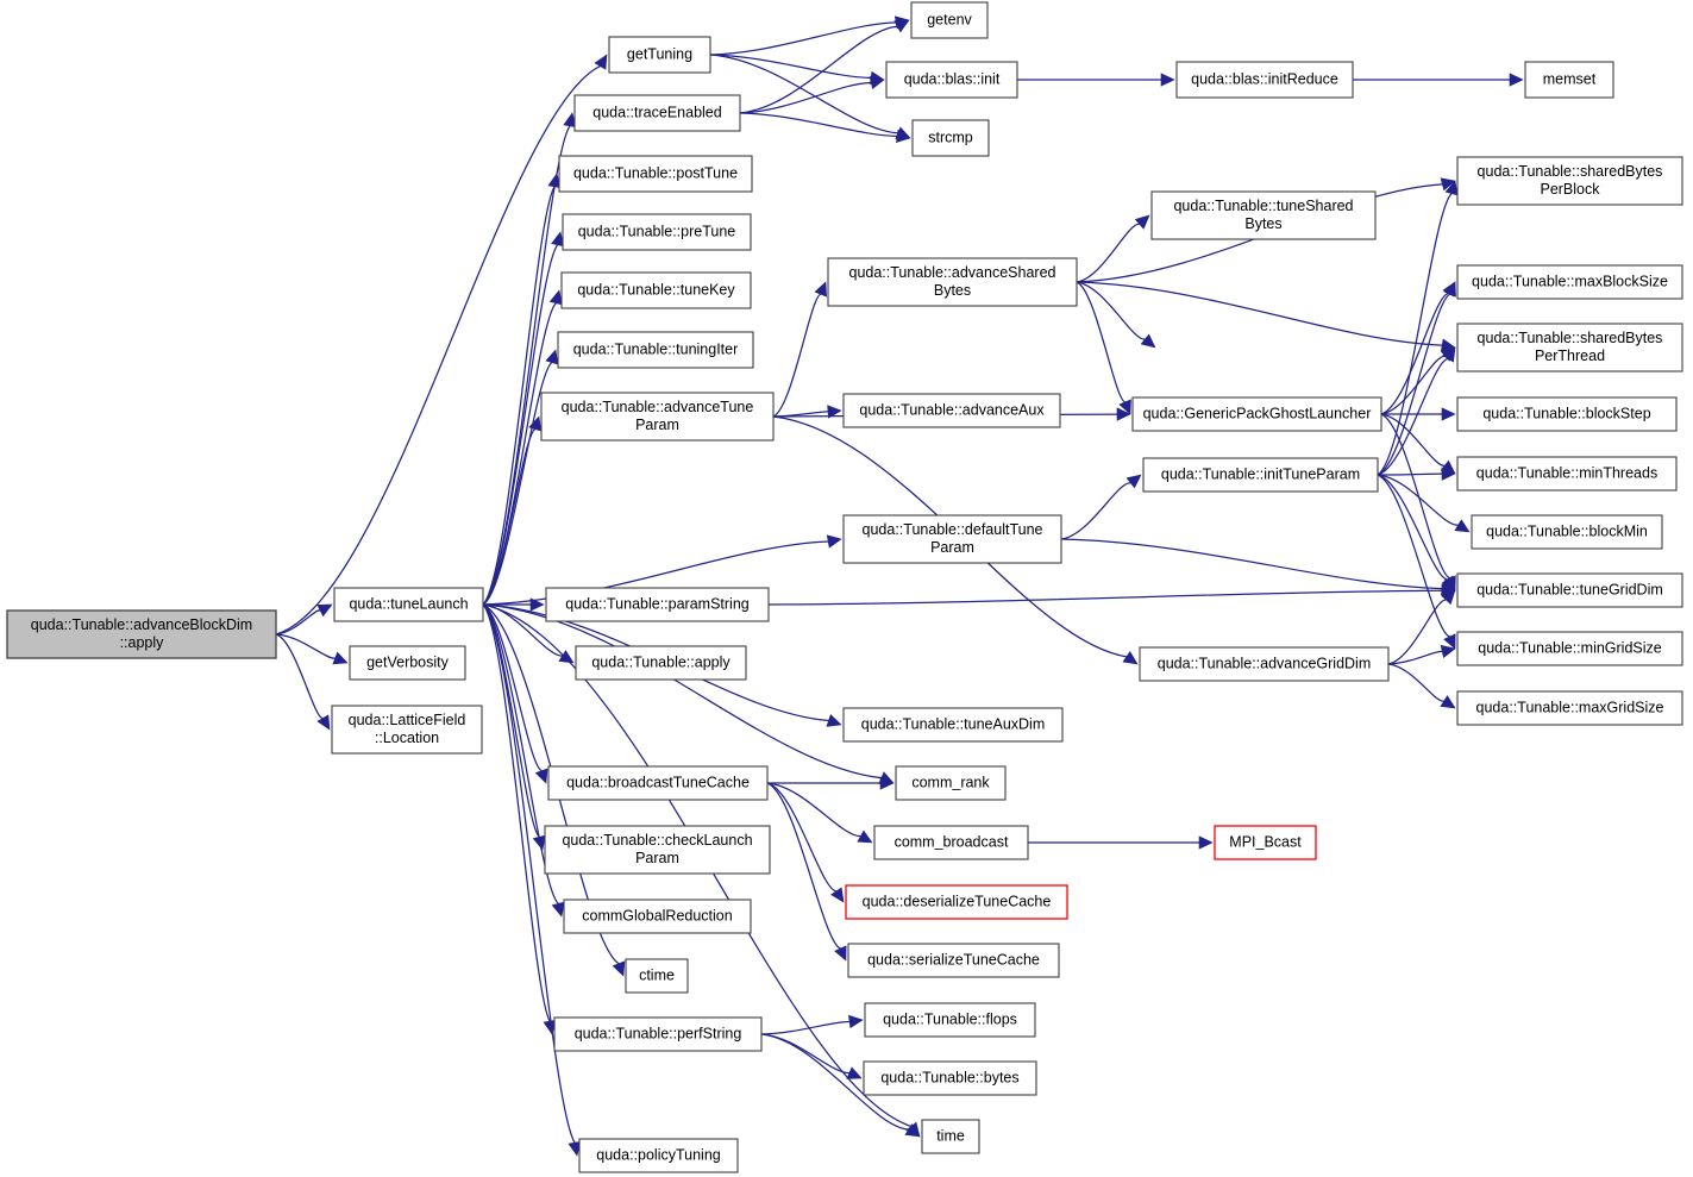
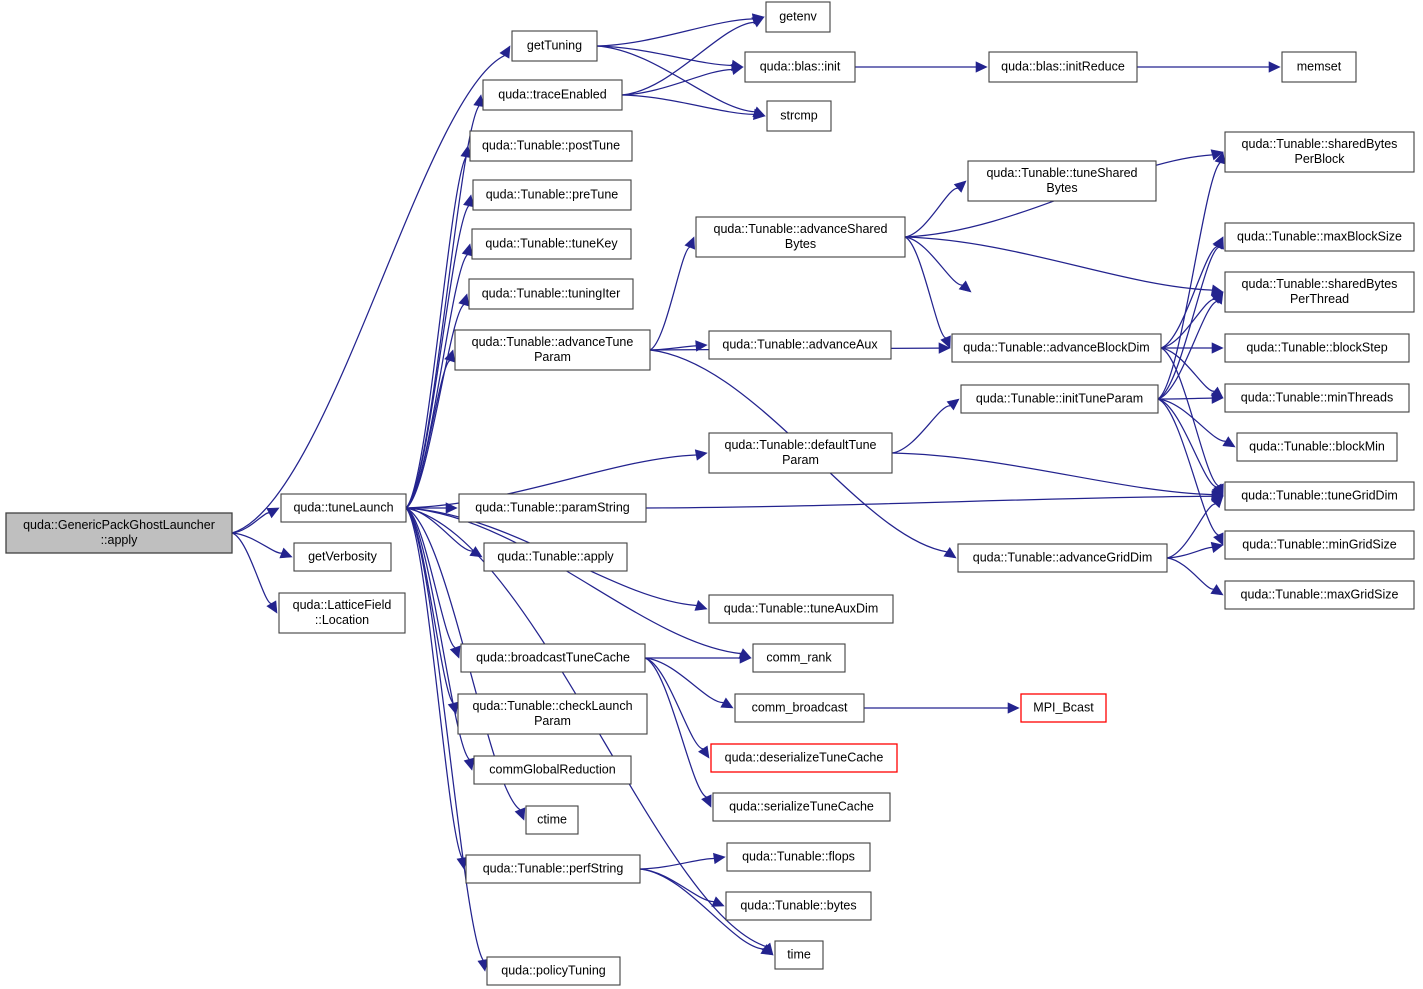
- quda::Tunable::advanceBlockDim
+ quda::GenericPackGhostLauncher
  ::apply
  getTuning
  quda::traceEnabled
  getenv
  quda::blas::init
  strcmp
  quda::blas::initReduce
  memset
  quda::Tunable::postTune
  quda::Tunable::preTune
  quda::Tunable::tuneKey
  quda::Tunable::tuningIter
  quda::Tunable::advanceTune
  Param
  quda::Tunable::advanceShared
  Bytes
  quda::Tunable::tuneShared
  Bytes
  quda::Tunable::sharedBytes
  PerBlock
  quda::Tunable::maxBlockSize
  quda::Tunable::sharedBytes
  PerThread
  quda::Tunable::advanceAux
- quda::GenericPackGhostLauncher
+ quda::Tunable::advanceBlockDim
  quda::Tunable::blockStep
  quda::Tunable::minThreads
  quda::Tunable::initTuneParam
  quda::Tunable::blockMin
  quda::Tunable::defaultTune
  Param
  quda::Tunable::tuneGridDim
  quda::tuneLaunch
  quda::Tunable::paramString
  quda::Tunable::minGridSize
  quda::Tunable::advanceGridDim
  quda::Tunable::apply
  getVerbosity
  quda::Tunable::maxGridSize
  quda::LatticeField
  ::Location
  quda::Tunable::tuneAuxDim
  quda::broadcastTuneCache
  comm_rank
  quda::Tunable::checkLaunch
  Param
  comm_broadcast
  MPI_Bcast
  commGlobalReduction
  quda::deserializeTuneCache
  quda::serializeTuneCache
  ctime
  quda::Tunable::perfString
  quda::Tunable::flops
  quda::Tunable::bytes
  time
  quda::policyTuning
